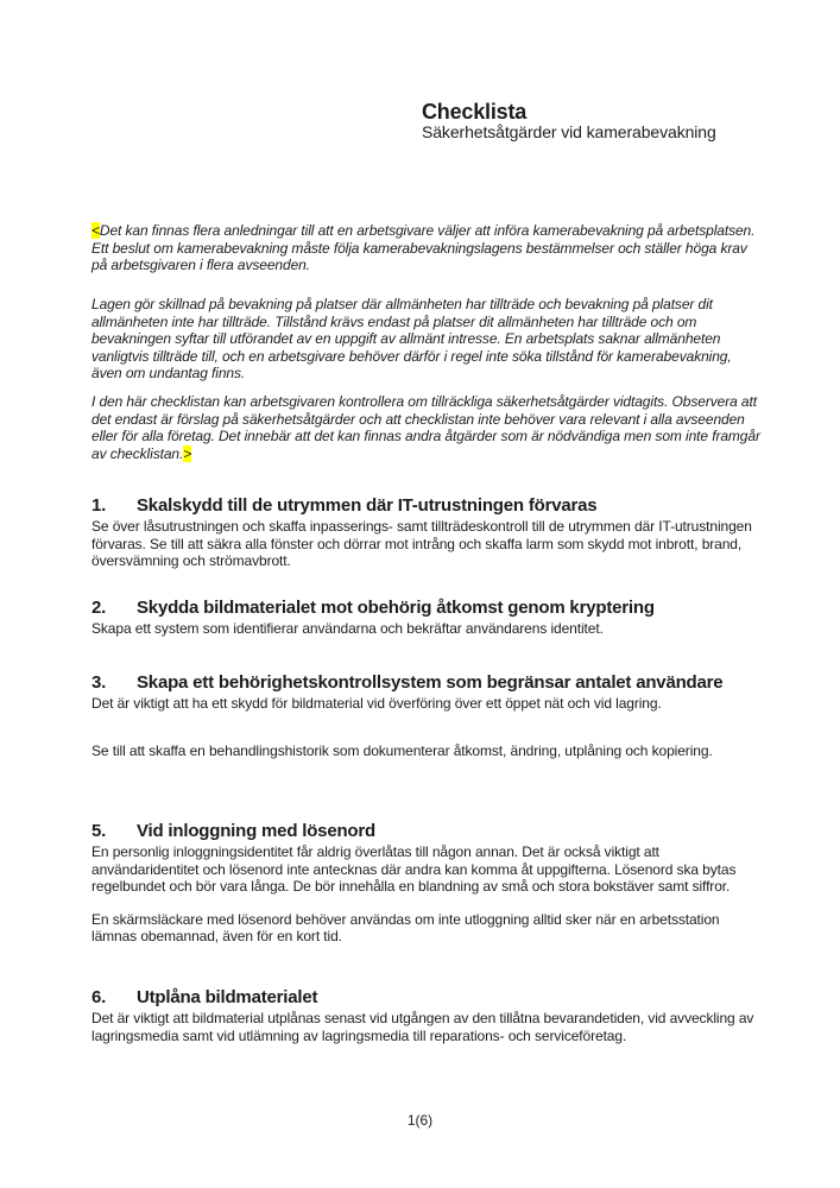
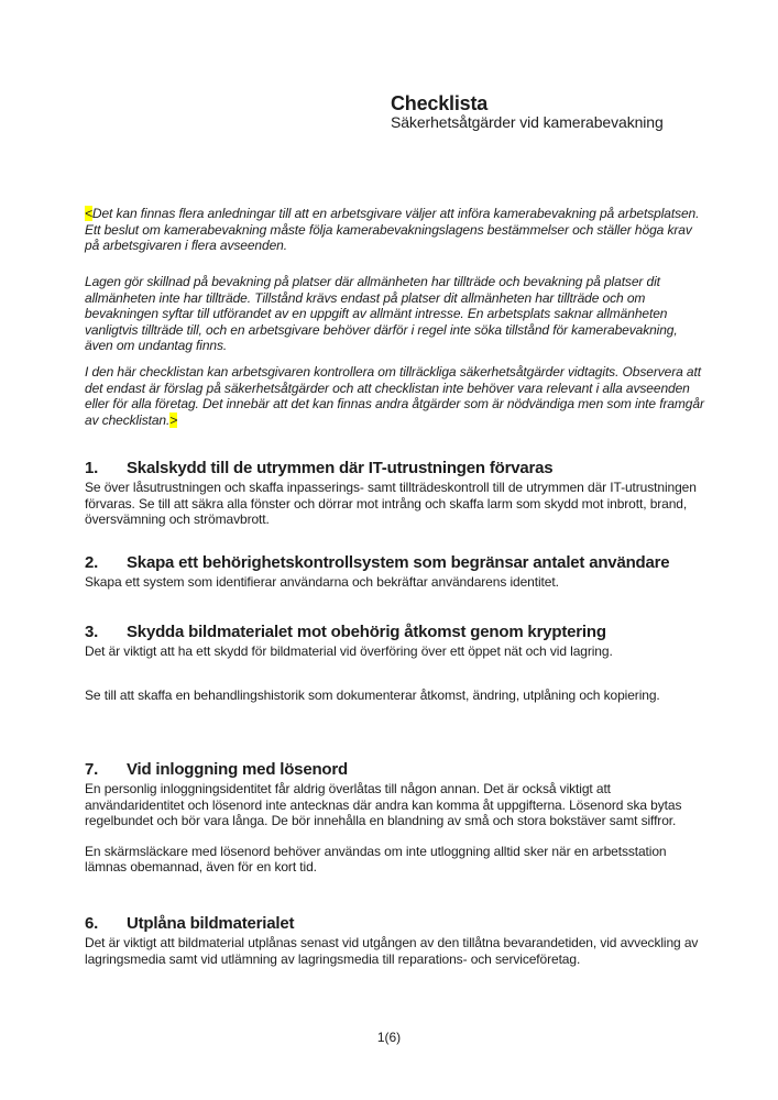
  Checklista
  Säkerhetsåtgärder vid kamerabevakning
  <Det kan finnas flera anledningar till att en arbetsgivare väljer att införa kamerabevakning på arbetsplatsen. Ett beslut om kamerabevakning måste följa kamerabevakningslagens bestämmelser och ställer höga krav på arbetsgivaren i flera avseenden.
  Lagen gör skillnad på bevakning på platser där allmänheten har tillträde och bevakning på platser dit allmänheten inte har tillträde. Tillstånd krävs endast på platser dit allmänheten har tillträde och om bevakningen syftar till utförandet av en uppgift av allmänt intresse. En arbetsplats saknar allmänheten vanligtvis tillträde till, och en arbetsgivare behöver därför i regel inte söka tillstånd för kamerabevakning, även om undantag finns.
  I den här checklistan kan arbetsgivaren kontrollera om tillräckliga säkerhetsåtgärder vidtagits. Observera att det endast är förslag på säkerhetsåtgärder och att checklistan inte behöver vara relevant i alla avseenden eller för alla företag. Det innebär att det kan finnas andra åtgärder som är nödvändiga men som inte framgår av checklistan.>
  1. Skalskydd till de utrymmen där IT-utrustningen förvaras
  Se över låsutrustningen och skaffa inpasserings- samt tillträdeskontroll till de utrymmen där IT-utrustningen förvaras. Se till att säkra alla fönster och dörrar mot intrång och skaffa larm som skydd mot inbrott, brand, översvämning och strömavbrott.
- 2. Skydda bildmaterialet mot obehörig åtkomst genom kryptering
+ 2. Skapa ett behörighetskontrollsystem som begränsar antalet användare
  Skapa ett system som identifierar användarna och bekräftar användarens identitet.
- 3. Skapa ett behörighetskontrollsystem som begränsar antalet användare
+ 3. Skydda bildmaterialet mot obehörig åtkomst genom kryptering
  Det är viktigt att ha ett skydd för bildmaterial vid överföring över ett öppet nät och vid lagring.
  Se till att skaffa en behandlingshistorik som dokumenterar åtkomst, ändring, utplåning och kopiering.
- 5. Vid inloggning med lösenord
+ 7. Vid inloggning med lösenord
  En personlig inloggningsidentitet får aldrig överlåtas till någon annan. Det är också viktigt att användaridentitet och lösenord inte antecknas där andra kan komma åt uppgifterna. Lösenord ska bytas regelbundet och bör vara långa. De bör innehålla en blandning av små och stora bokstäver samt siffror.
  En skärmsläckare med lösenord behöver användas om inte utloggning alltid sker när en arbetsstation lämnas obemannad, även för en kort tid.
  6. Utplåna bildmaterialet
  Det är viktigt att bildmaterial utplånas senast vid utgången av den tillåtna bevarandetiden, vid avveckling av lagringsmedia samt vid utlämning av lagringsmedia till reparations- och serviceföretag.
  1(6)
